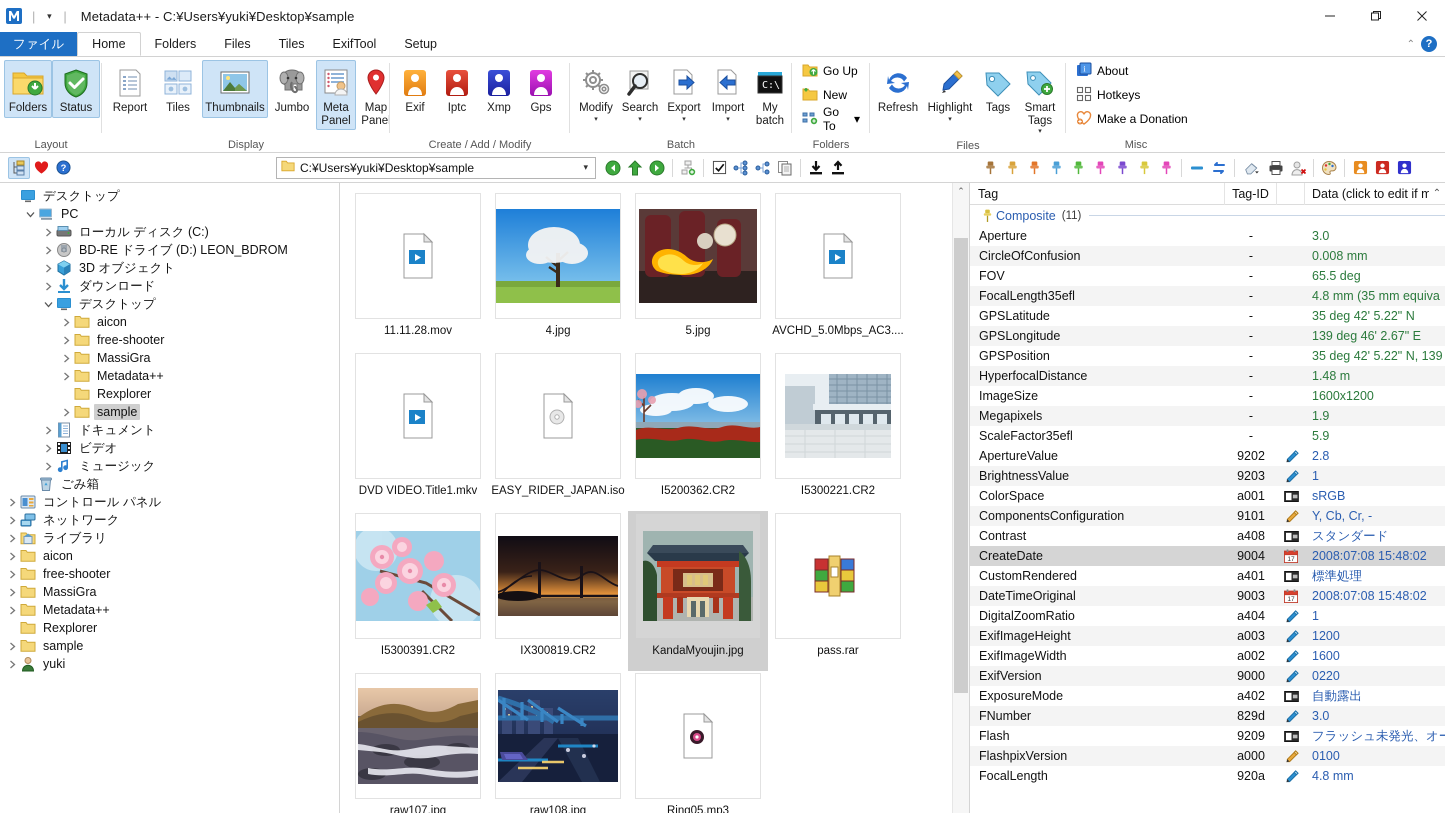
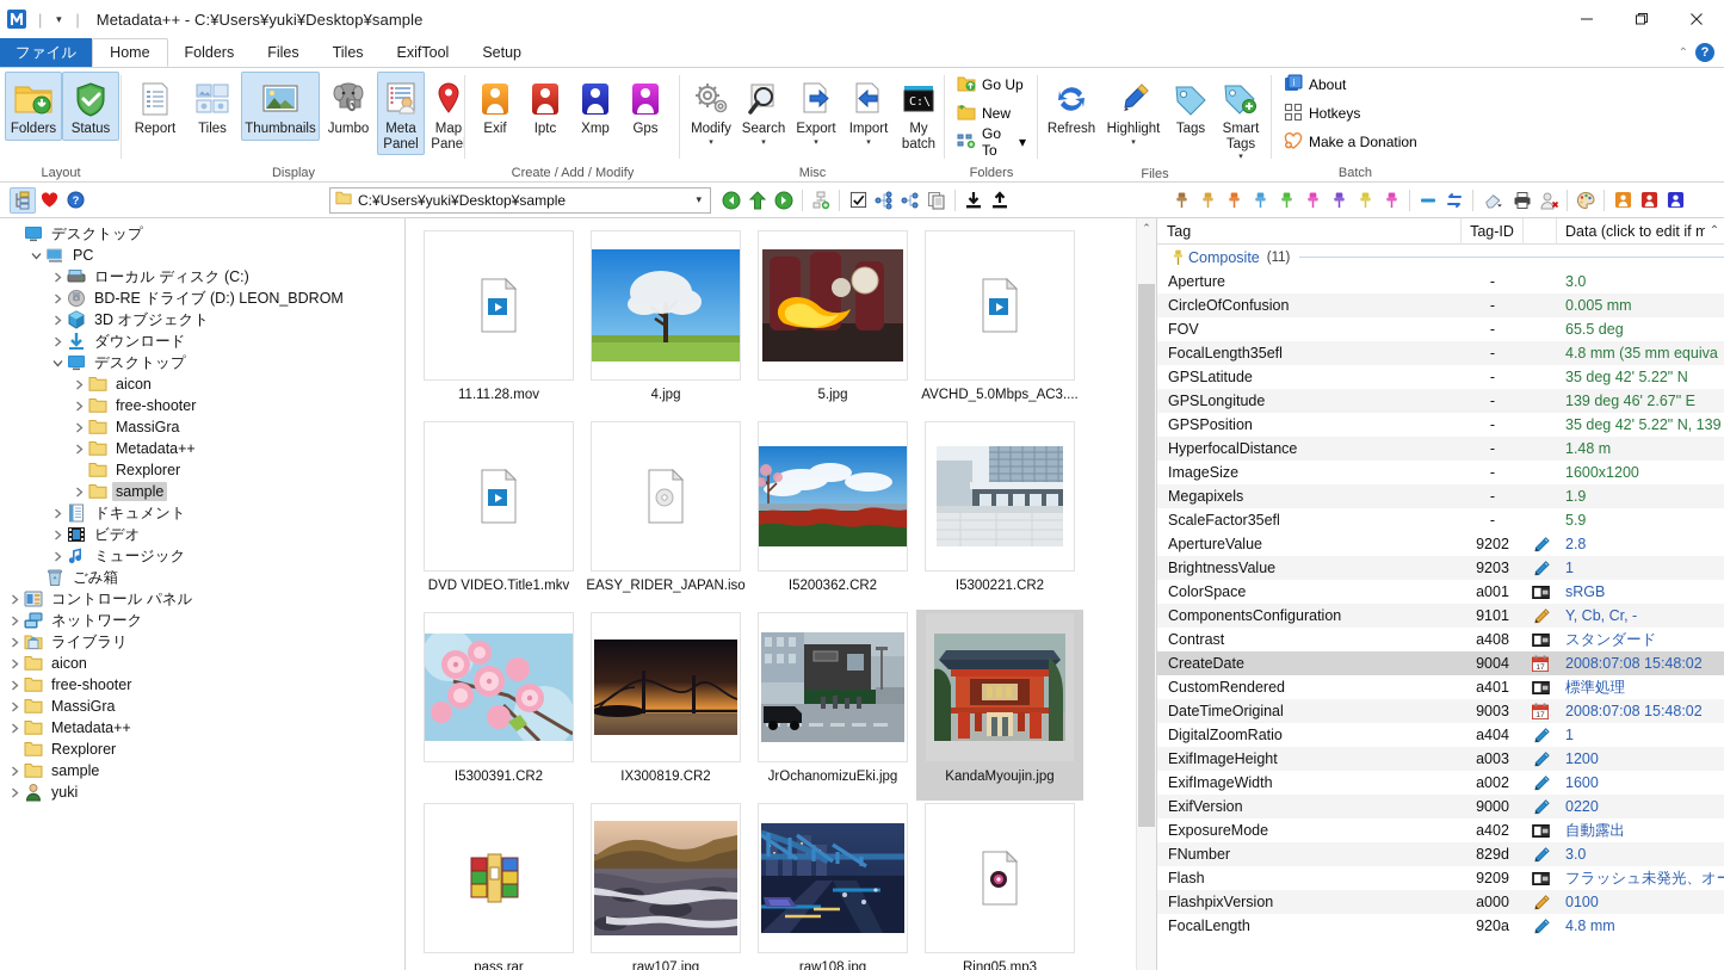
  |
  ▾
  |
  Metadata++ - C:¥Users¥yuki¥Desktop¥sample
  ファイル
  Home
  Folders
  Files
  Tiles
  ExifTool
  Setup
  ⌃
  ?
  Folders
  Status
  Layout
  Report
  Tiles
  Thumbnails
  Jumbo
  Meta
  Panel
  Map
  Pane
  Display
  Exif
  Iptc
  Xmp
  Gps
  Create / Add / Modify
  Modify
  Search
  Export
  Import
  C:\
  My
  batch
- Batch
+ Misc
  Go Up
  New
  Go To
  ▾
  Folders
  Refresh
  Highlight
  Tags
  Smart
  Tags
  Files
  i
  About
  Hotkeys
  Make a Donation
- Misc
+ Batch
  ?
  C:¥Users¥yuki¥Desktop¥sample
  ▾
  デスクトップ
  PC
  ローカル ディスク (C:)
  BD-RE ドライブ (D:) LEON_BDROM
  3D オブジェクト
  ダウンロード
  デスクトップ
  aicon
  free-shooter
  MassiGra
  Metadata++
  Rexplorer
  sample
  ドキュメント
  ビデオ
  ミュージック
  ごみ箱
  コントロール パネル
  ネットワーク
  ライブラリ
  aicon
  free-shooter
  MassiGra
  Metadata++
  Rexplorer
  sample
  yuki
  11.11.28.mov
  4.jpg
  5.jpg
  AVCHD_5.0Mbps_AC3....
  DVD VIDEO.Title1.mkv
  EASY_RIDER_JAPAN.iso
  I5200362.CR2
  I5300221.CR2
  I5300391.CR2
  IX300819.CR2
+ JrOchanomizuEki.jpg
  KandaMyoujin.jpg
  pass.rar
  raw107.jpg
  raw108.jpg
  Ring05.mp3
  ⌃
  Tag
  Tag-ID
  Data (click to edit if m
  ⌃
  Composite
  (11)
  Aperture
  -
  3.0
  CircleOfConfusion
  -
- 0.008 mm
+ 0.005 mm
  FOV
  -
  65.5 deg
  FocalLength35efl
  -
  4.8 mm (35 mm equiva
  GPSLatitude
  -
  35 deg 42' 5.22" N
  GPSLongitude
  -
  139 deg 46' 2.67" E
  GPSPosition
  -
  35 deg 42' 5.22" N, 139
  HyperfocalDistance
  -
  1.48 m
  ImageSize
  -
  1600x1200
  Megapixels
  -
  1.9
  ScaleFactor35efl
  -
  5.9
  ApertureValue
  9202
  2.8
  BrightnessValue
  9203
  1
  ColorSpace
  a001
  sRGB
  ComponentsConfiguration
  9101
  Y, Cb, Cr, -
  Contrast
  a408
  スタンダード
  CreateDate
  9004
  2008:07:08 15:48:02
  CustomRendered
  a401
  標準処理
  DateTimeOriginal
  9003
  2008:07:08 15:48:02
  DigitalZoomRatio
  a404
  1
  ExifImageHeight
  a003
  1200
  ExifImageWidth
  a002
  1600
  ExifVersion
  9000
  0220
  ExposureMode
  a402
  自動露出
  FNumber
  829d
  3.0
  Flash
  9209
  フラッシュ未発光、オ
  FlashpixVersion
  a000
  0100
  FocalLength
  920a
  4.8 mm
